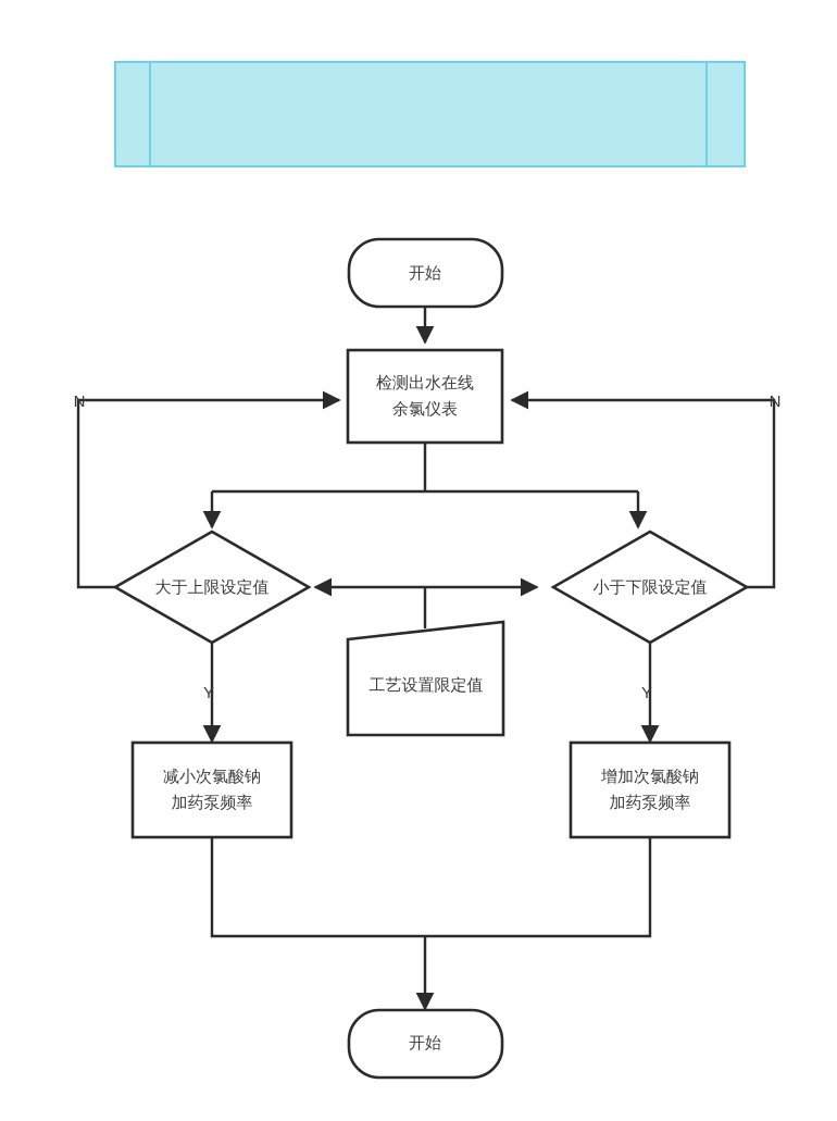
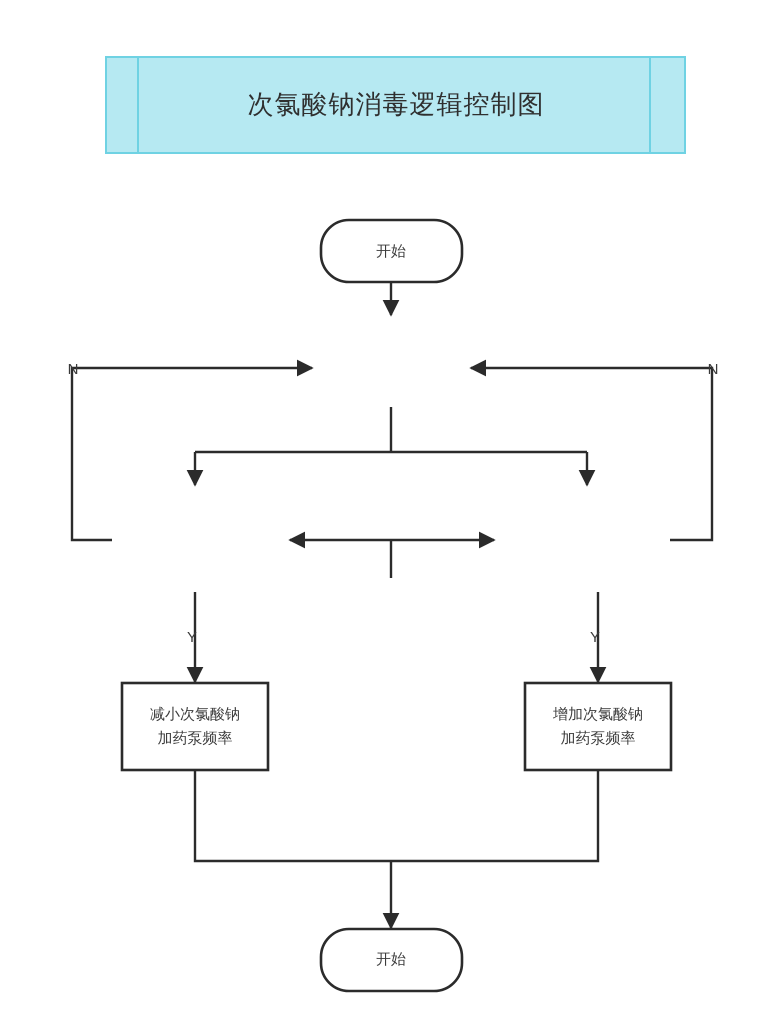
+ 次氯酸钠消毒逻辑控制图
  开始
- 检测出水在线
- 余氯仪表
- 大于上限设定值
- 小于下限设定值
- 工艺设置限定值
  减小次氯酸钠
  加药泵频率
  增加次氯酸钠
  加药泵频率
  开始
  N
  N
  Y
  Y
